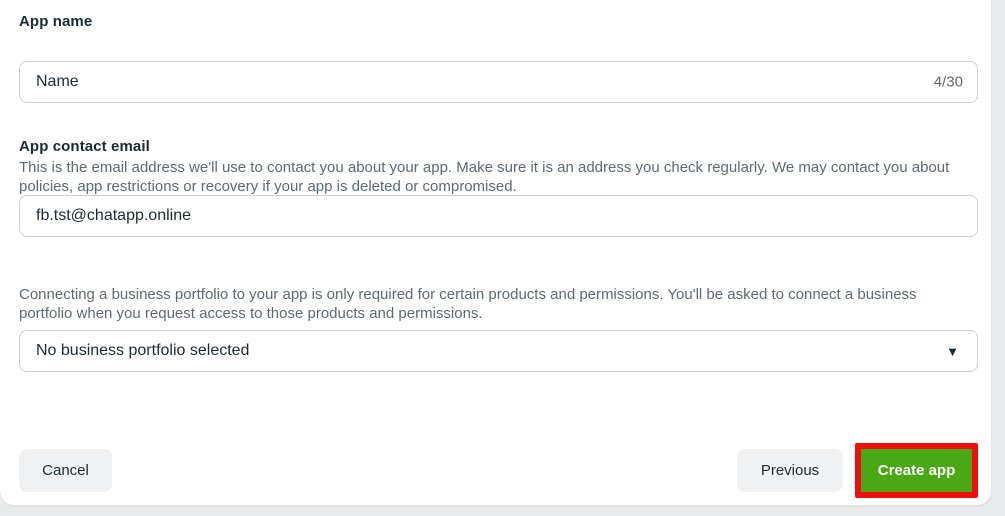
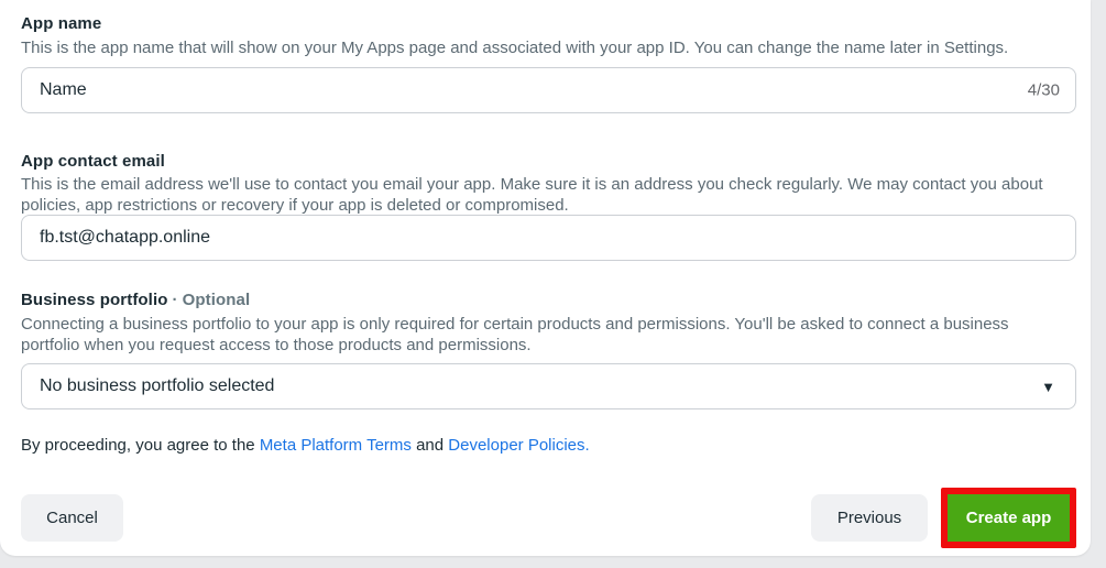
  App name
+ This is the app name that will show on your My Apps page and associated with your app ID. You can change the name later in Settings.
  Name
  4/30
  App contact email
- This is the email address we'll use to contact you about your app. Make sure it is an address you check regularly. We may contact you about policies, app restrictions or recovery if your app is deleted or compromised.
+ This is the email address we'll use to contact you email your app. Make sure it is an address you check regularly. We may contact you about policies, app restrictions or recovery if your app is deleted or compromised.
  fb.tst@chatapp.online
+ Business portfolio · Optional
  Connecting a business portfolio to your app is only required for certain products and permissions. You'll be asked to connect a business portfolio when you request access to those products and permissions.
  No business portfolio selected
  ▼
+ By proceeding, you agree to the Meta Platform Terms and Developer Policies.
  Cancel
  Previous
  Create app
